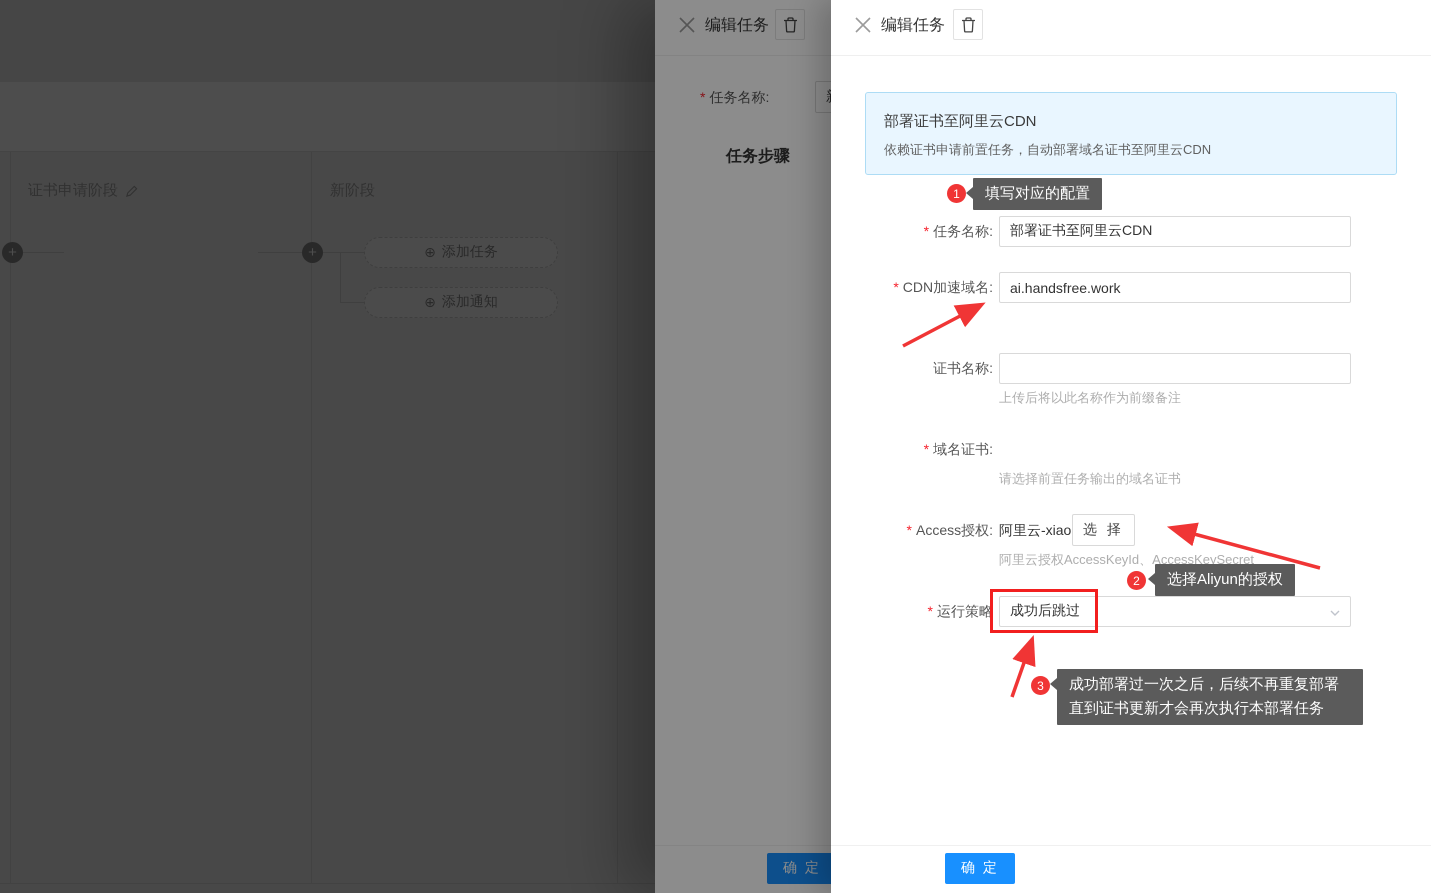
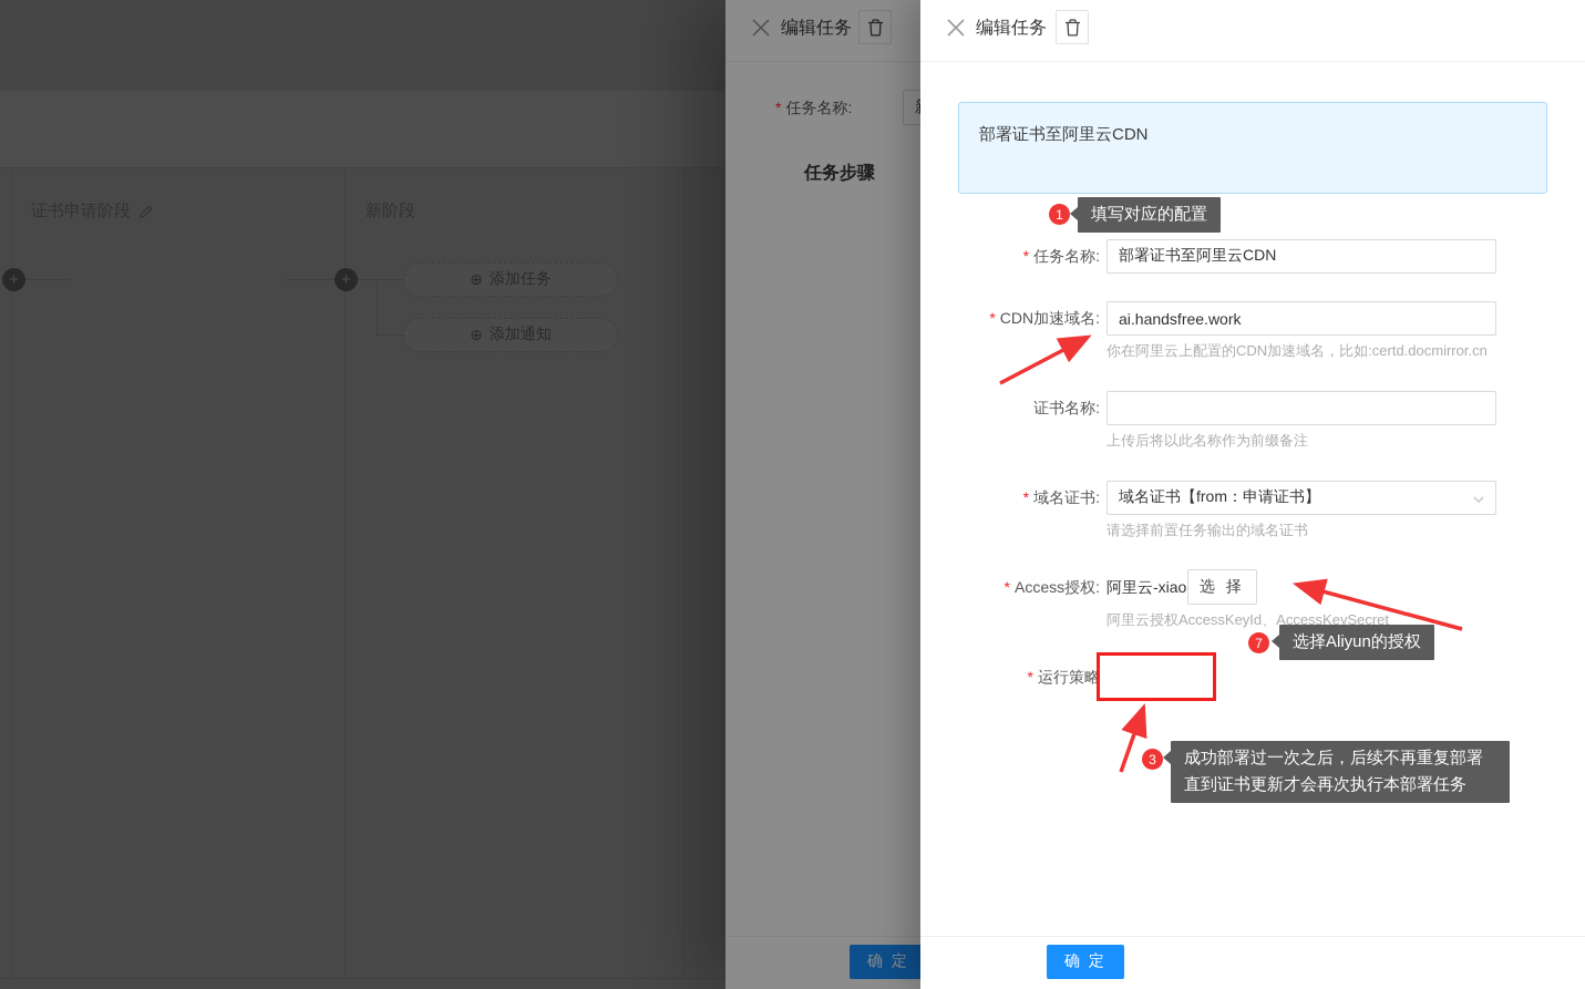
  +
  +
  ⊕
  添加任务
  ⊕
  添加通知
  编辑任务
  任务名称:
  任务步骤
  确 定
  编辑任务
  部署证书至阿里云CDN
- 依赖证书申请前置任务，自动部署域名证书至阿里云CDN
  1
  填写对应的配置
  任务名称:
  部署证书至阿里云CDN
  CDN加速域名:
  ai.handsfree.work
+ 你在阿里云上配置的CDN加速域名，比如:certd.docmirror.cn
  证书名称:
  上传后将以此名称作为前缀备注
  域名证书:
+ 域名证书【from：申请证书】
  请选择前置任务输出的域名证书
  Access授权:
  阿里云-xiao
  选 择
  阿里云授权AccessKeyId、AccessKeySecret
- 2
+ 7
  选择Aliyun的授权
  运行策略
- 成功后跳过
  3
  成功部署过一次之后，后续不再重复部署直到证书更新才会再次执行本部署任务
  确 定
